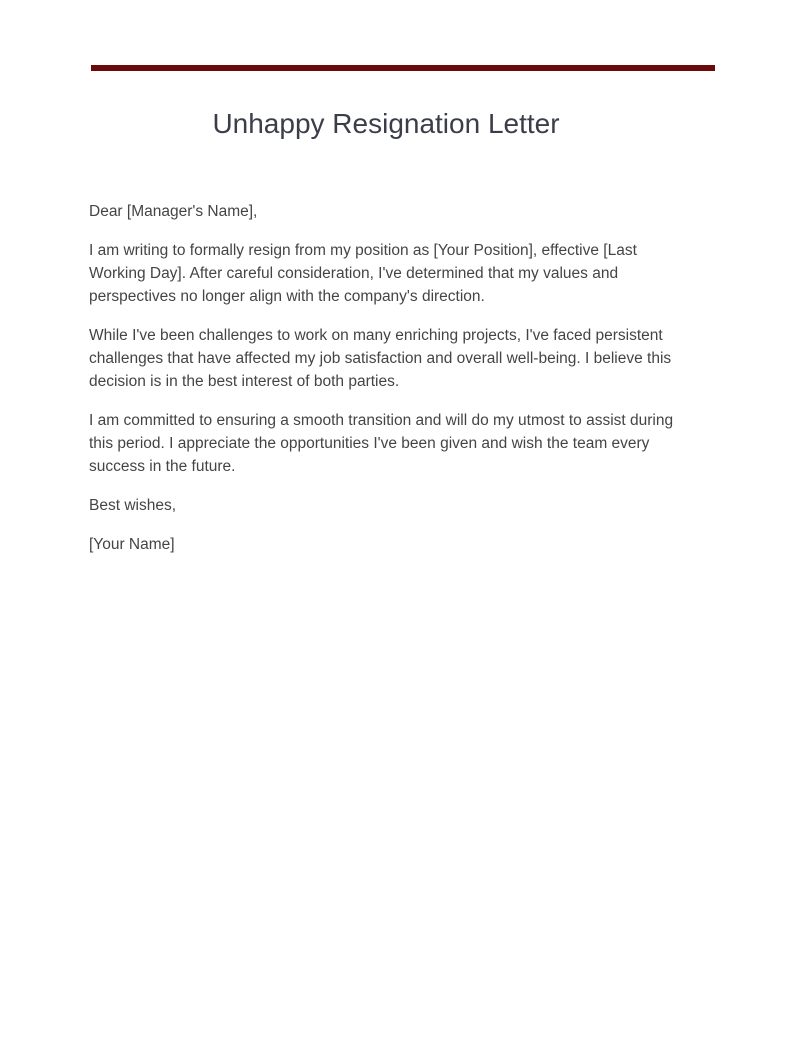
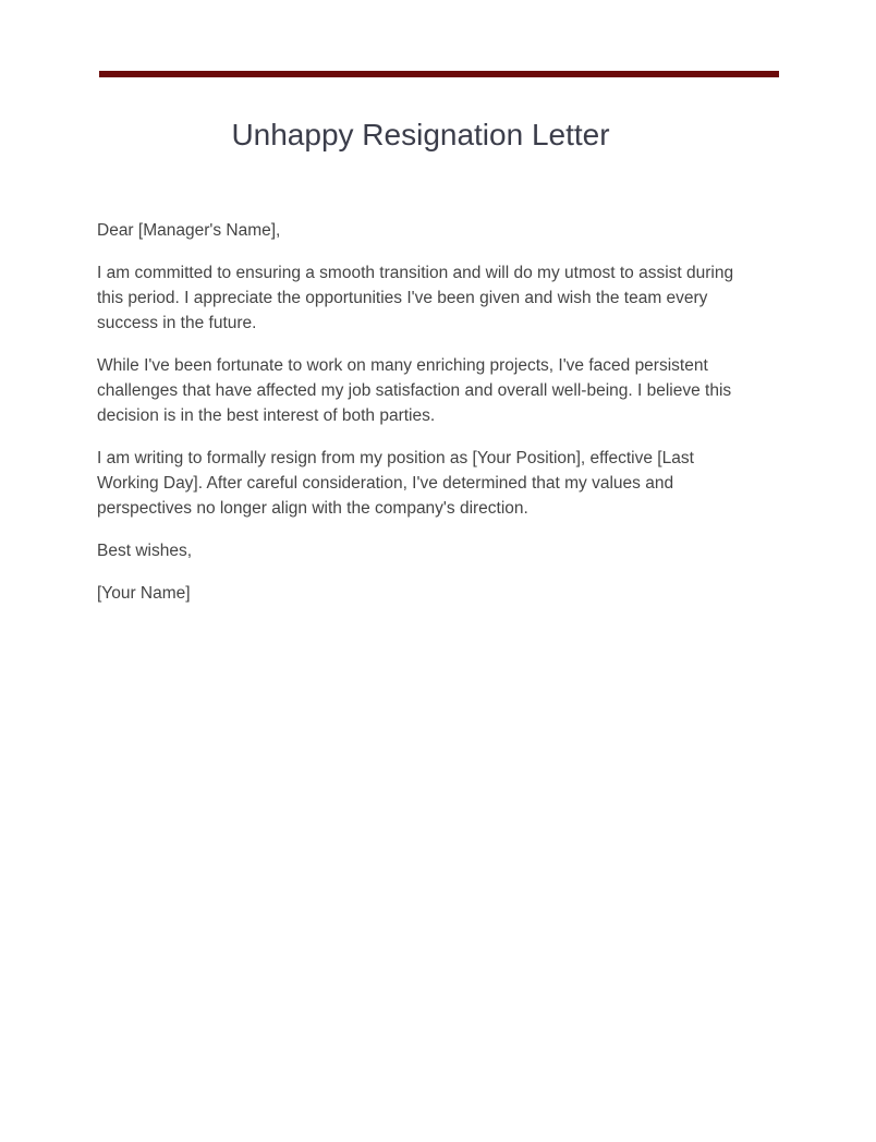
  Unhappy Resignation Letter
  Dear [Manager's Name],
- I am writing to formally resign from my position as [Your Position], effective [Last Working Day]. After careful consideration, I've determined that my values and perspectives no longer align with the company's direction.
+ I am committed to ensuring a smooth transition and will do my utmost to assist during this period. I appreciate the opportunities I've been given and wish the team every success in the future.
- While I've been challenges to work on many enriching projects, I've faced persistent challenges that have affected my job satisfaction and overall well-being. I believe this decision is in the best interest of both parties.
+ While I've been fortunate to work on many enriching projects, I've faced persistent challenges that have affected my job satisfaction and overall well-being. I believe this decision is in the best interest of both parties.
- I am committed to ensuring a smooth transition and will do my utmost to assist during this period. I appreciate the opportunities I've been given and wish the team every success in the future.
+ I am writing to formally resign from my position as [Your Position], effective [Last Working Day]. After careful consideration, I've determined that my values and perspectives no longer align with the company's direction.
  Best wishes,
  [Your Name]
